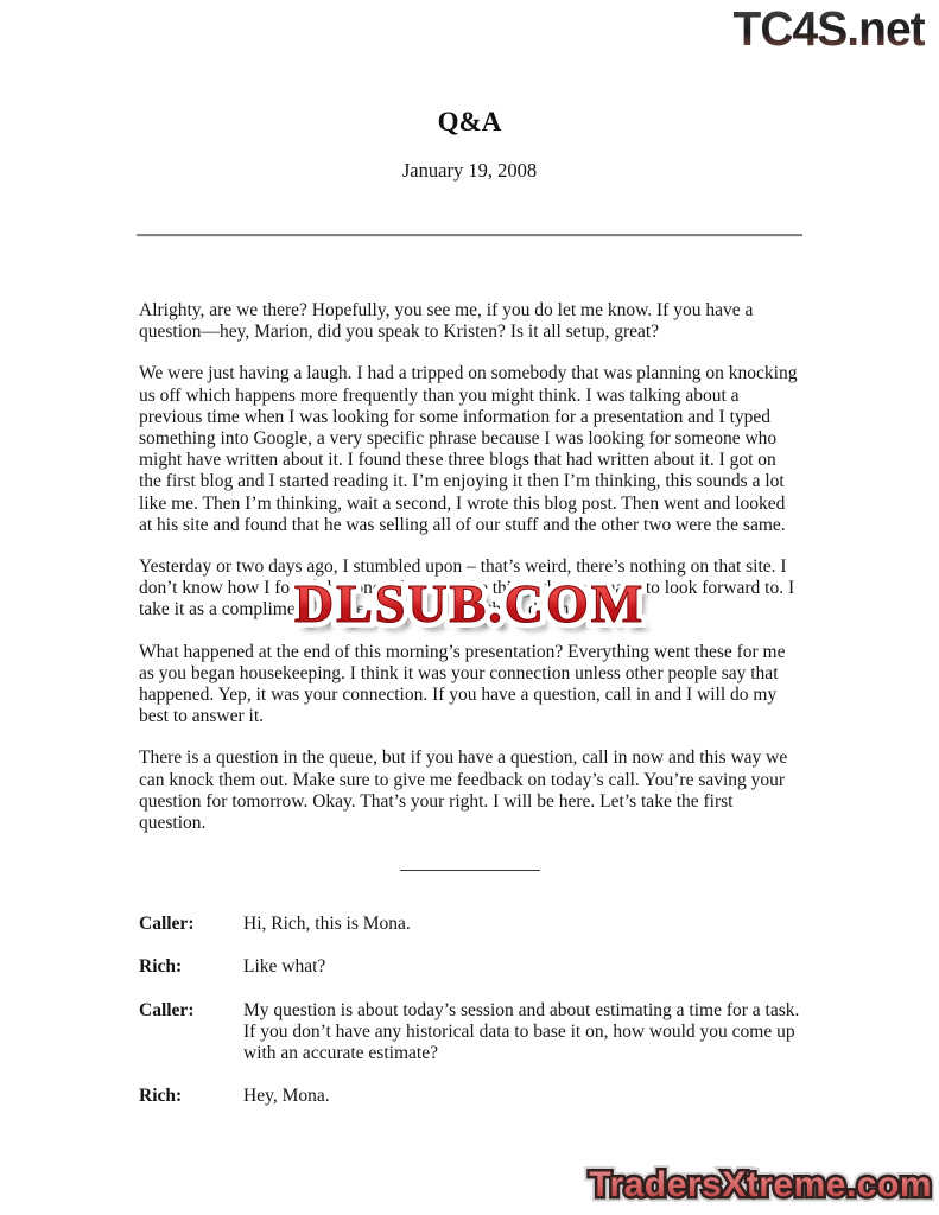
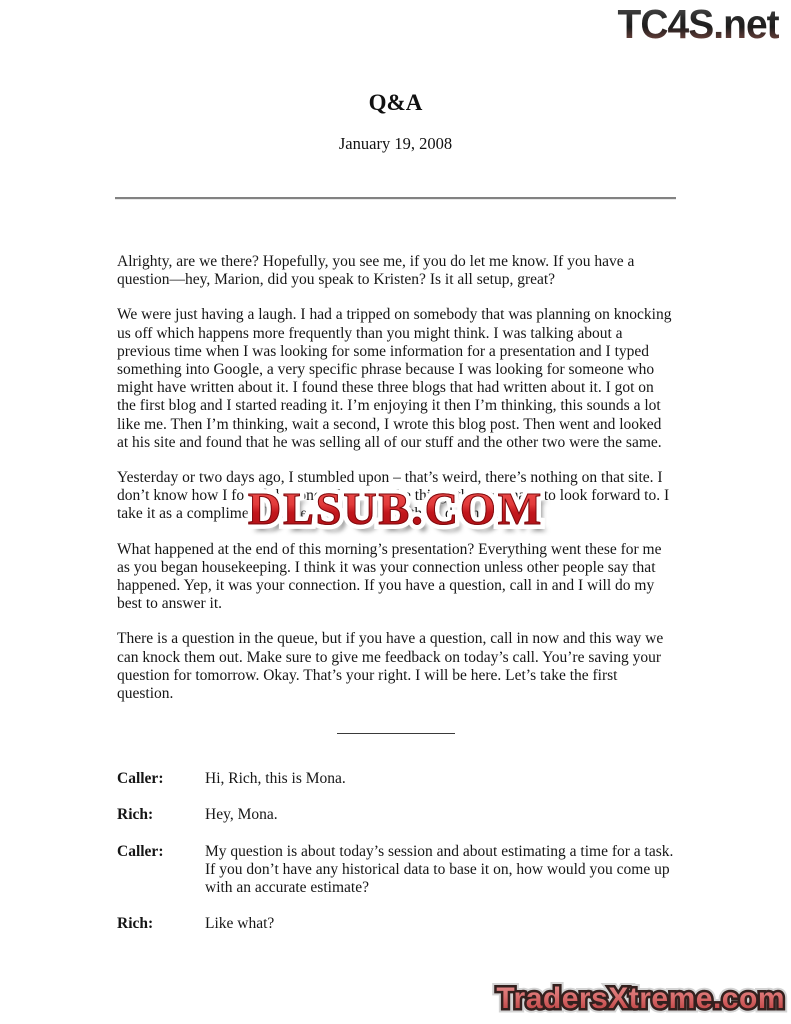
  TC4S.net
  Q&A
  January 19, 2008
  Alrighty, are we there? Hopefully, you see me, if you do let me know. If you have a question—hey, Marion, did you speak to Kristen? Is it all setup, great?
  We were just having a laugh. I had a tripped on somebody that was planning on knocking us off which happens more frequently than you might think. I was talking about a previous time when I was looking for some information for a presentation and I typed something into Google, a very specific phrase because I was looking for someone who might have written about it. I found these three blogs that had written about it. I got on the first blog and I started reading it. I’m enjoying it then I’m thinking, this sounds a lot like me. Then I’m thinking, wait a second, I wrote this blog post. Then went and looked at his site and found that he was selling all of our stuff and the other two were the same.
  What happened at the end of this morning’s presentation? Everything went these for me as you began housekeeping. I think it was your connection unless other people say that happened. Yep, it was your connection. If you have a question, call in and I will do my best to answer it.
  There is a question in the queue, but if you have a question, call in now and this way we can knock them out. Make sure to give me feedback on today’s call. You’re saving your question for tomorrow. Okay. That’s your right. I will be here. Let’s take the first question.
  Caller:
  Hi, Rich, this is Mona.
  Rich:
- Like what?
+ Hey, Mona.
  Caller:
  My question is about today’s session and about estimating a time for a task. If you don’t have any historical data to base it on, how would you come up with an accurate estimate?
  Rich:
- Hey, Mona.
+ Like what?
  DLSUB.COM
  TradersXtreme.com
